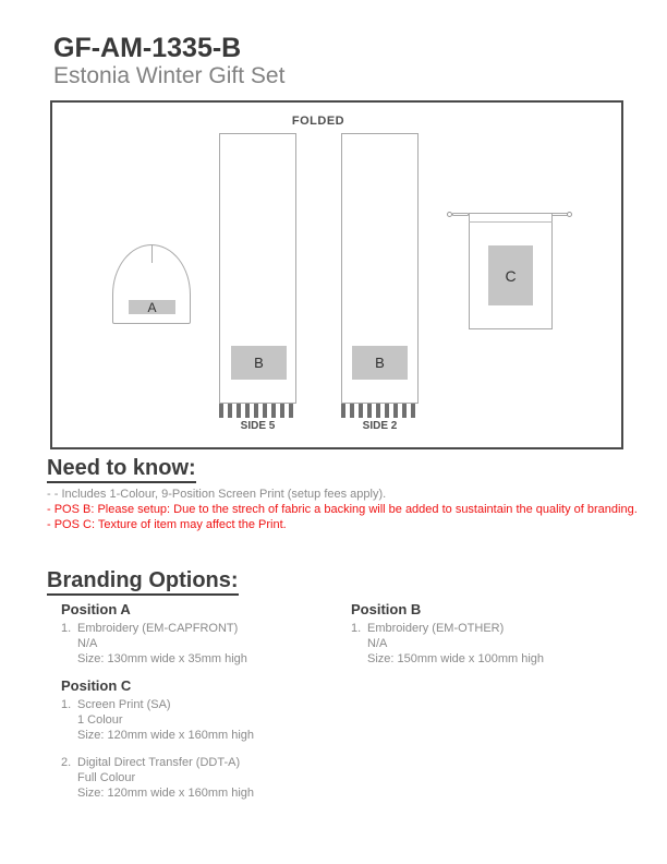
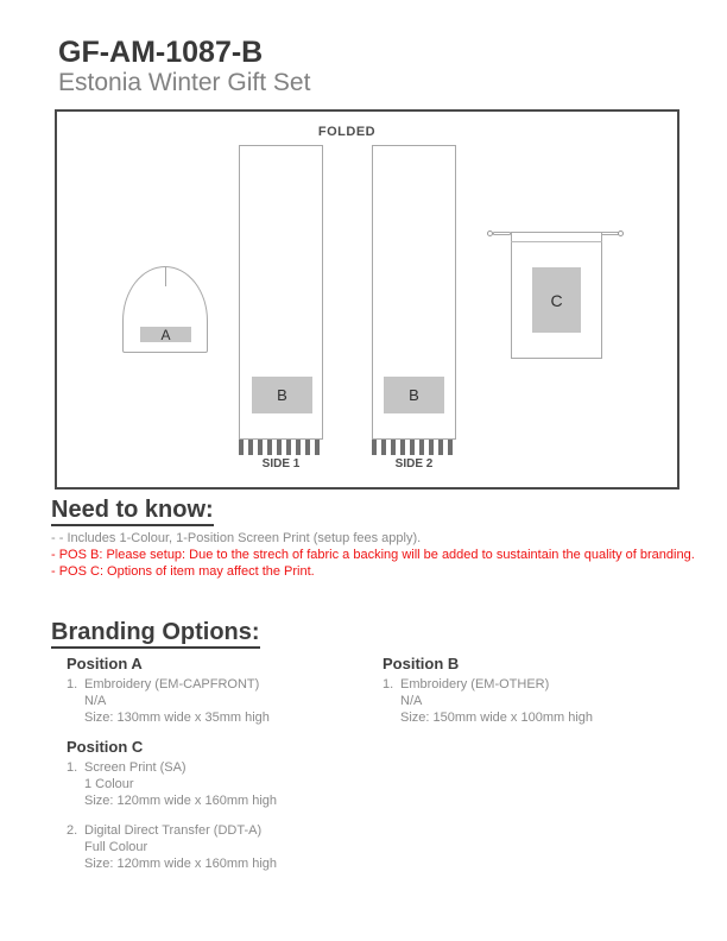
- GF-AM-1335-B
+ GF-AM-1087-B
  Estonia Winter Gift Set
  FOLDED
  A
  B
- SIDE 5
+ SIDE 1
  B
  SIDE 2
  C
  Need to know:
- - - Includes 1-Colour, 9-Position Screen Print (setup fees apply).
+ - - Includes 1-Colour, 1-Position Screen Print (setup fees apply).
  - POS B: Please setup: Due to the strech of fabric a backing will be added to sustaintain the quality of branding.
- - POS C: Texture of item may affect the Print.
+ - POS C: Options of item may affect the Print.
  Branding Options:
  Position A
  1.
  Embroidery (EM-CAPFRONT)
  N/A
  Size: 130mm wide x 35mm high
  Position B
  1.
  Embroidery (EM-OTHER)
  N/A
  Size: 150mm wide x 100mm high
  Position C
  1.
  Screen Print (SA)
  1 Colour
  Size: 120mm wide x 160mm high
  2.
  Digital Direct Transfer (DDT-A)
  Full Colour
  Size: 120mm wide x 160mm high
